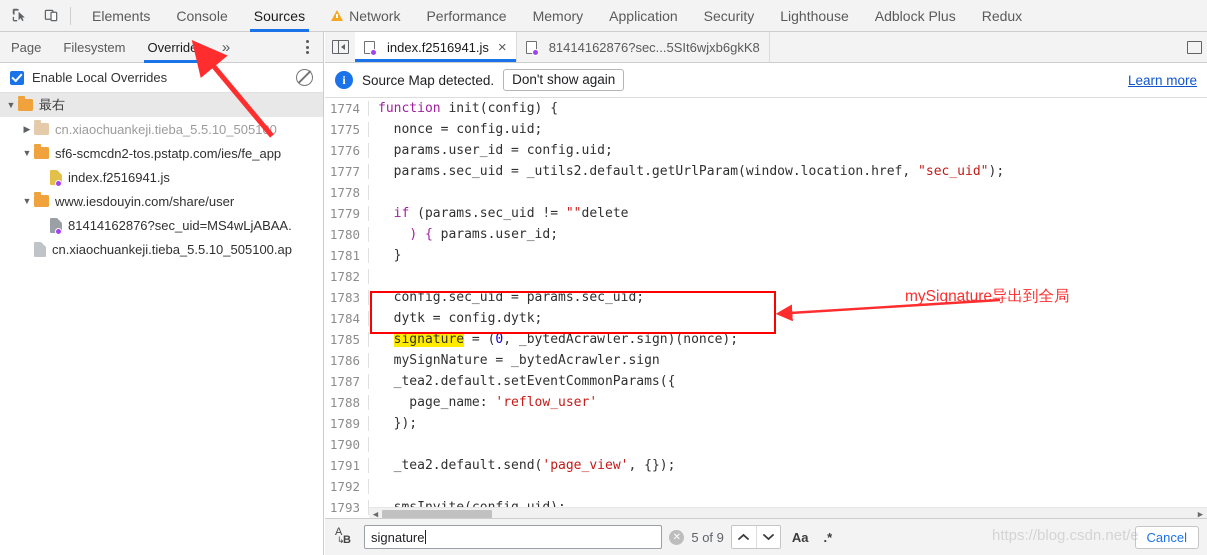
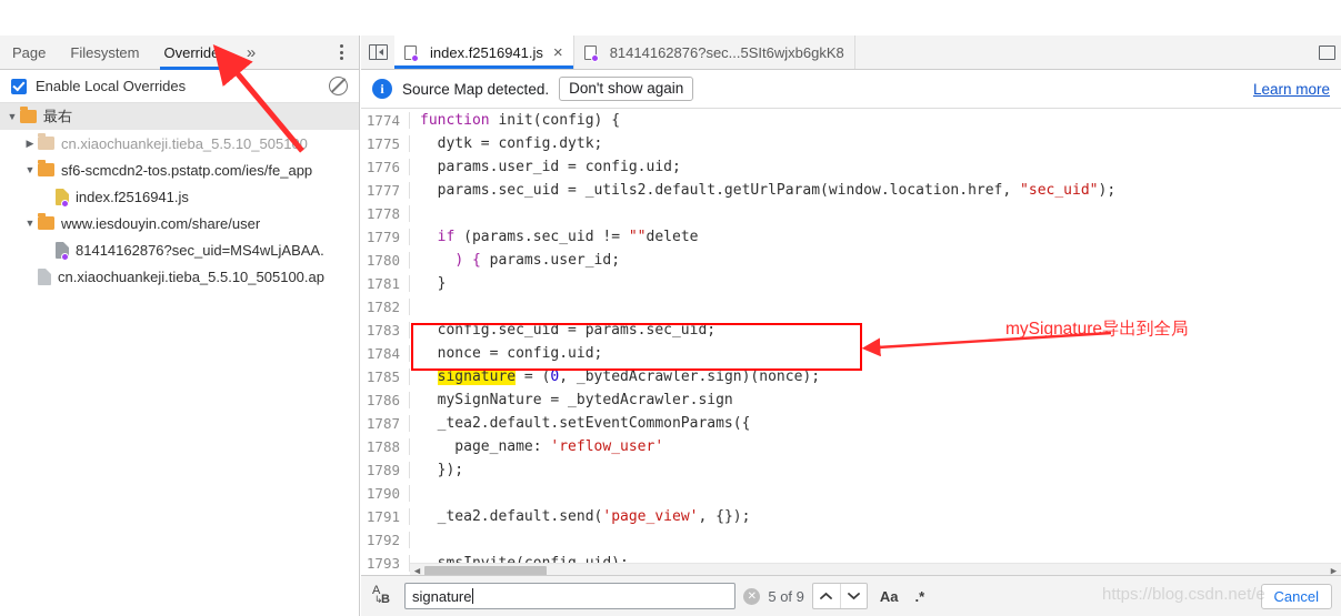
- Elements
- Console
- Sources
- Network
- Performance
- Memory
- Application
- Security
- Lighthouse
- Adblock Plus
- Redux
  Page
  Filesystem
  Overrides
  »
  Enable Local Overrides
  ▼
  最右
  ▶
  cn.xiaochuankeji.tieba_5.5.10_50510
  ▼
  sf6-scmcdn2-tos.pstatp.com/ies/fe_app
  index.f2516941.js
  ▼
  www.iesdouyin.com/share/user
  81414162876?sec_uid=MS4wLjABAA.
  cn.xiaochuankeji.tieba_5.5.10_505100.ap
  index.f2516941.js
  ×
  81414162876?sec...5SIt6wjxb6gkK8
  i
  Source Map detected.
  Don't show again
  Learn more
  1774
  function init(config) {
  1775
- nonce = config.uid;
+ dytk = config.dytk;
  1776
  params.user_id = config.uid;
  1777
  params.sec_uid = _utils2.default.getUrlParam(window.location.href, "sec_uid");
  1778
  1779
  if (params.sec_uid != ""delete
  1780
  ) { params.user_id;
  1781
  }
  1782
  1783
  config.sec_uid = params.sec_uid;
  1784
- dytk = config.dytk;
+ nonce = config.uid;
  1785
  signature = (0, _bytedAcrawler.sign)(nonce);
  1786
  mySignNature = _bytedAcrawler.sign
  1787
  _tea2.default.setEventCommonParams({
  1788
  page_name: 'reflow_user'
  1789
  });
  1790
  1791
  _tea2.default.send('page_view', {});
  1792
  1793
  ◀
  ▶
  A
  ↳
  B
  signature
  ✕
  5 of 9
  Aa
  .*
  Cancel
  mySignature导出到全局
  https://blog.csdn.net/e
